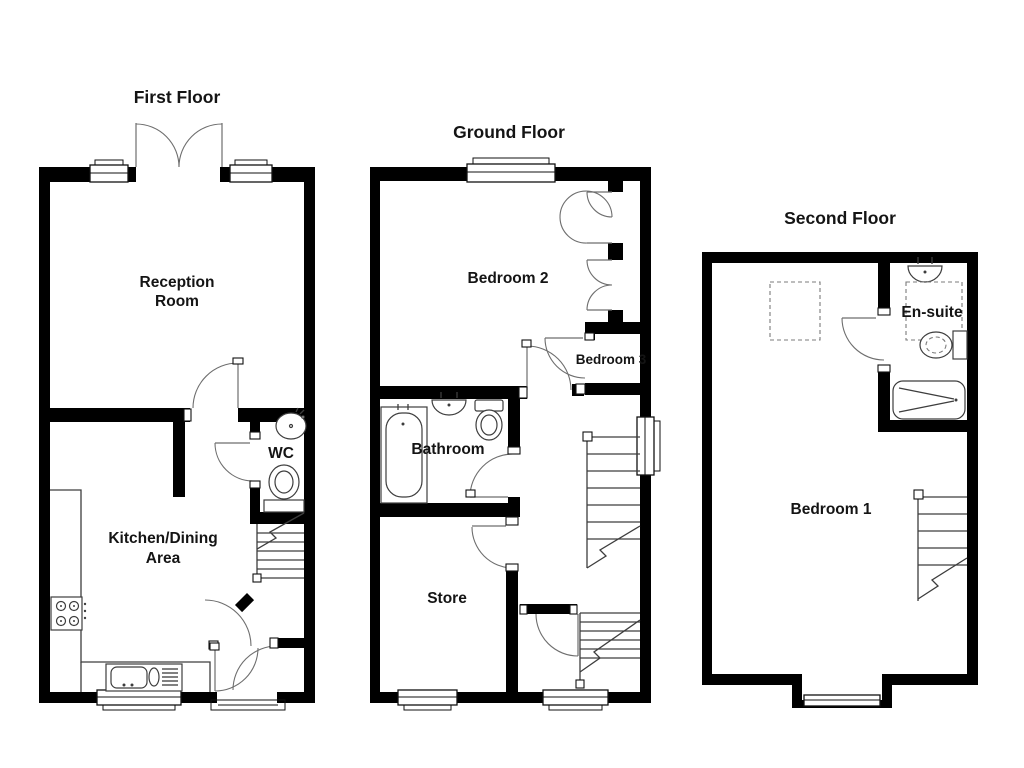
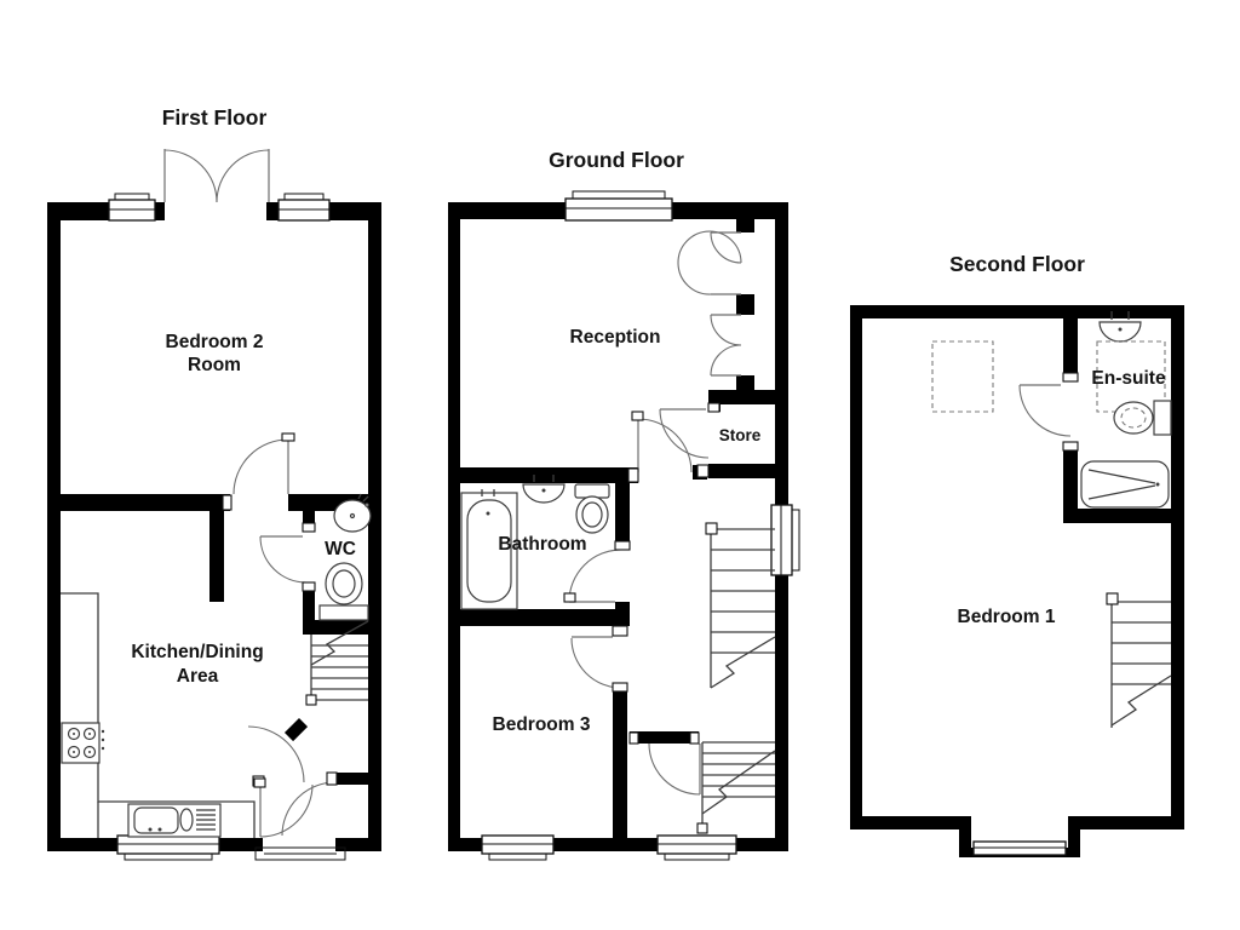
  First Floor
- Reception
+ Bedroom 2
  Room
  Kitchen/Dining
  Area
  WC
  Ground Floor
- Bedroom 2
+ Reception
- Bedroom 3
+ Store
  Bathroom
- Store
+ Bedroom 3
  Second Floor
  En-suite
  Bedroom 1
